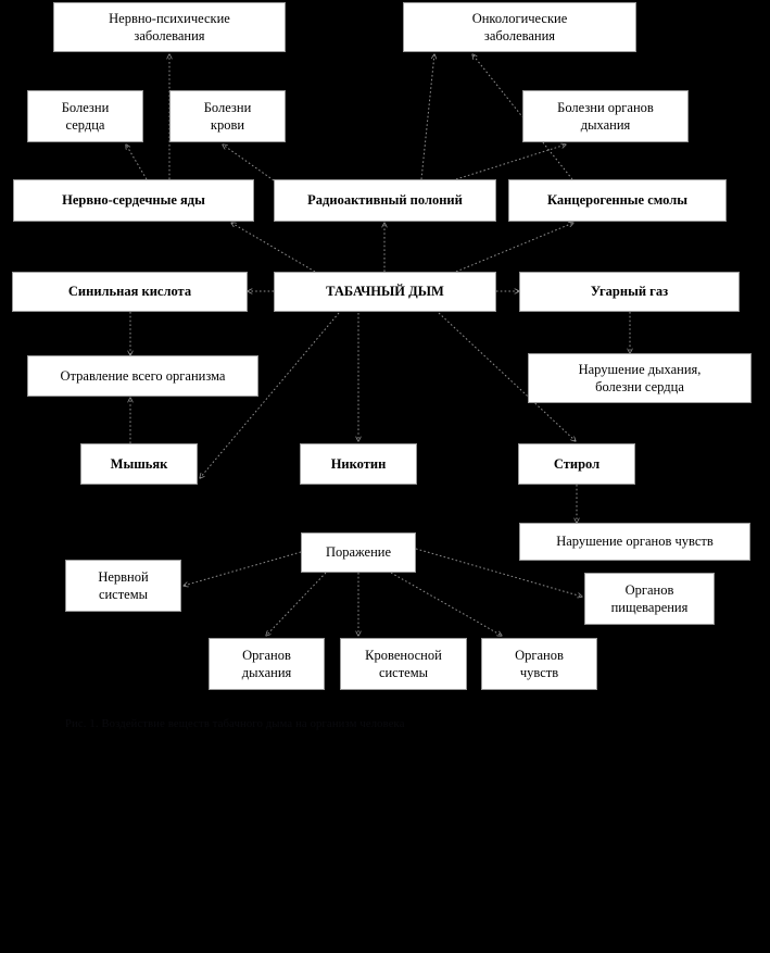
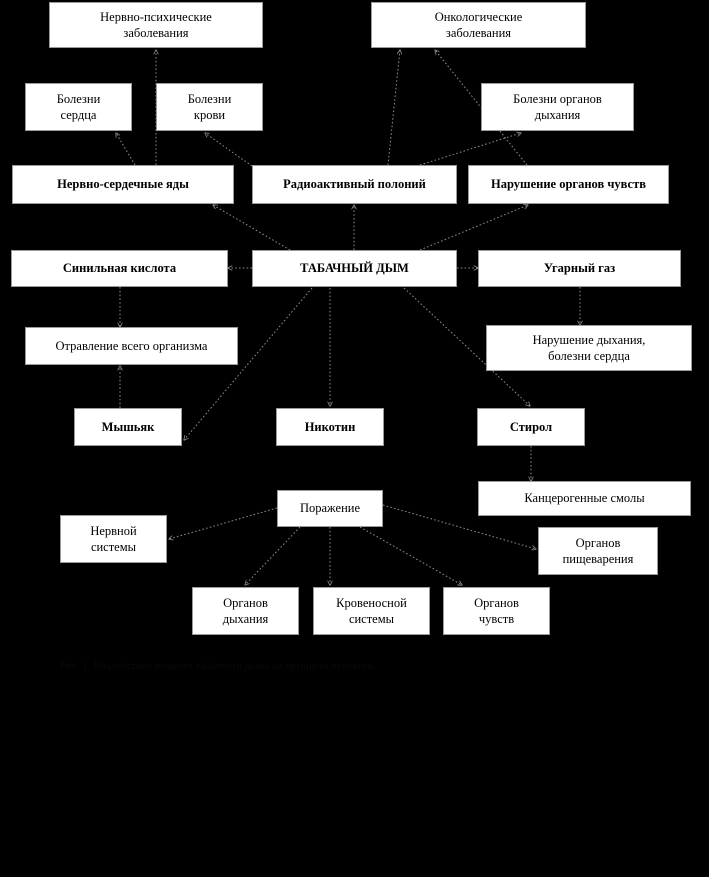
  Нервно-психические
  заболевания
  Онкологические
  заболевания
  Болезни
  сердца
  Болезни
  крови
  Болезни органов
  дыхания
  Нервно-сердечные яды
  Радиоактивный полоний
- Канцерогенные смолы
+ Нарушение органов чувств
  Синильная кислота
  ТАБАЧНЫЙ ДЫМ
  Угарный газ
  Отравление всего организма
  Нарушение дыхания,
  болезни сердца
  Мышьяк
  Никотин
  Стирол
- Нарушение органов чувств
+ Канцерогенные смолы
  Поражение
  Нервной
  системы
  Органов
  пищеварения
  Органов
  дыхания
  Кровеносной
  системы
  Органов
  чувств
